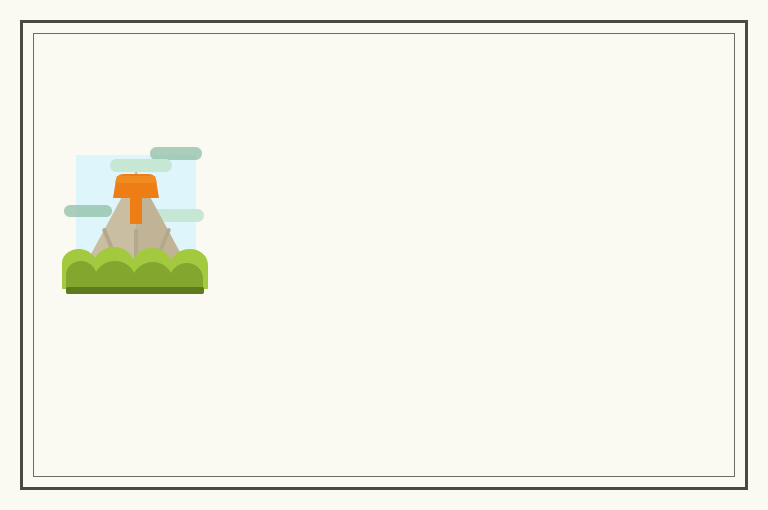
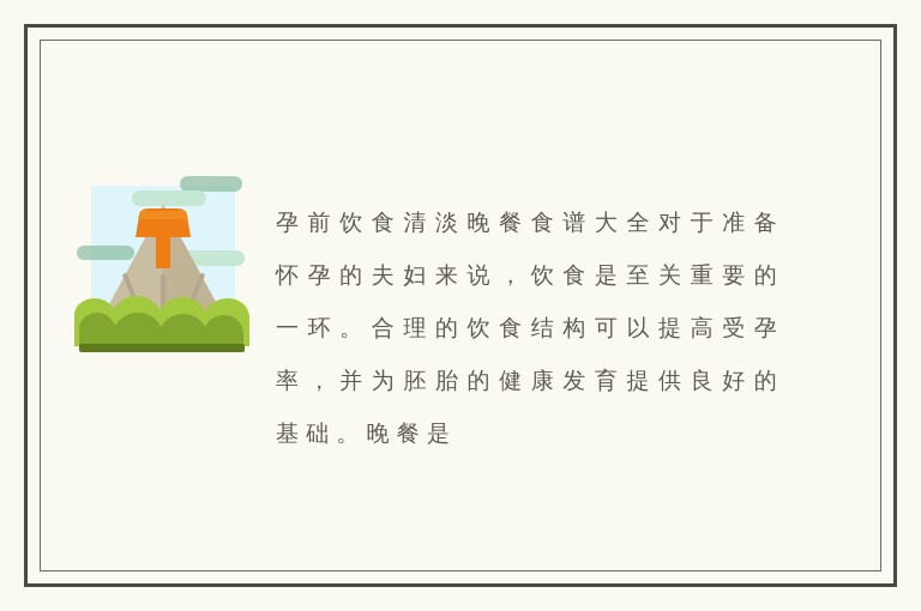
+ 孕前饮食清淡晚餐食谱大全对于准备怀孕的夫妇来说，饮食是至关重要的一环。合理的饮食结构可以提高受孕率，并为胚胎的健康发育提供良好的基础。晚餐是
